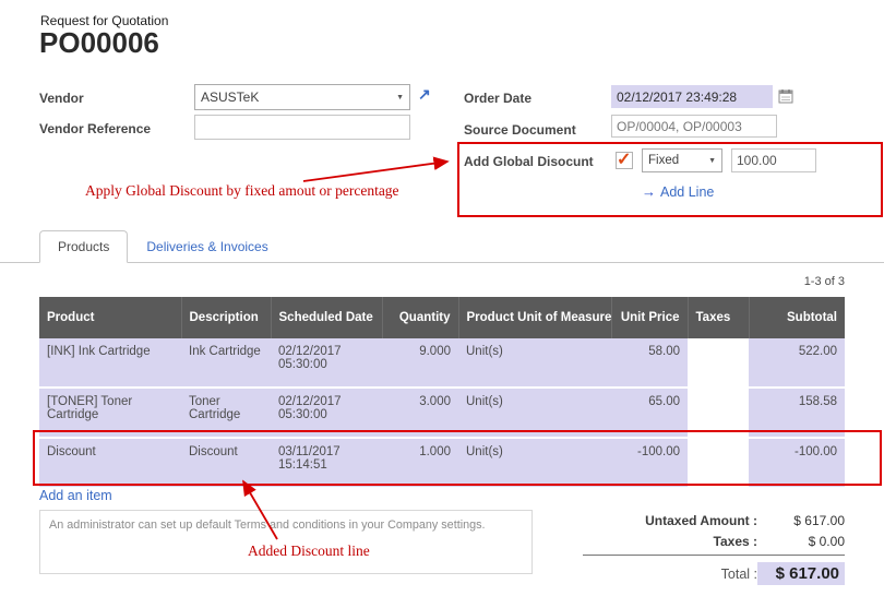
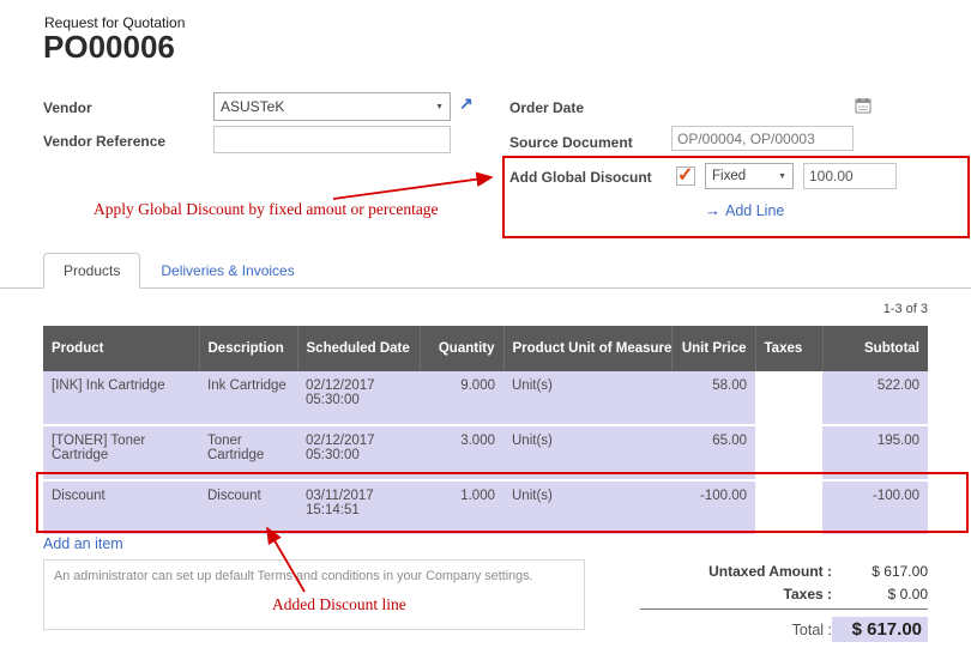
  Request for Quotation
  PO00006
  Vendor
  ASUSTeK
  ↗
  Vendor Reference
  Order Date
- 02/12/2017 23:49:28
  Source Document
  OP/00004, OP/00003
  Add Global Disocunt
  ✓
  Fixed
  100.00
  →
  Add Line
  Apply Global Discount by fixed amout or percentage
  Added Discount line
  Products
  Deliveries & Invoices
  1-3 of 3
  Product	Description	Scheduled Date	Quantity	Product Unit of Measure	Unit Price	Taxes	Subtotal
  [INK] Ink Cartridge	Ink Cartridge	02/12/2017 05:30:00	9.000	Unit(s)	58.00		522.00
- [TONER] Toner Cartridge	Toner Cartridge	02/12/2017 05:30:00	3.000	Unit(s)	65.00		158.58
+ [TONER] Toner Cartridge	Toner Cartridge	02/12/2017 05:30:00	3.000	Unit(s)	65.00		195.00
  Discount	Discount	03/11/2017 15:14:51	1.000	Unit(s)	-100.00		-100.00
  Add an item
  An administrator can set up default Terms and conditions in your Company settings.
  Untaxed Amount :
  $ 617.00
  Taxes :
  $ 0.00
  Total :
  $ 617.00
